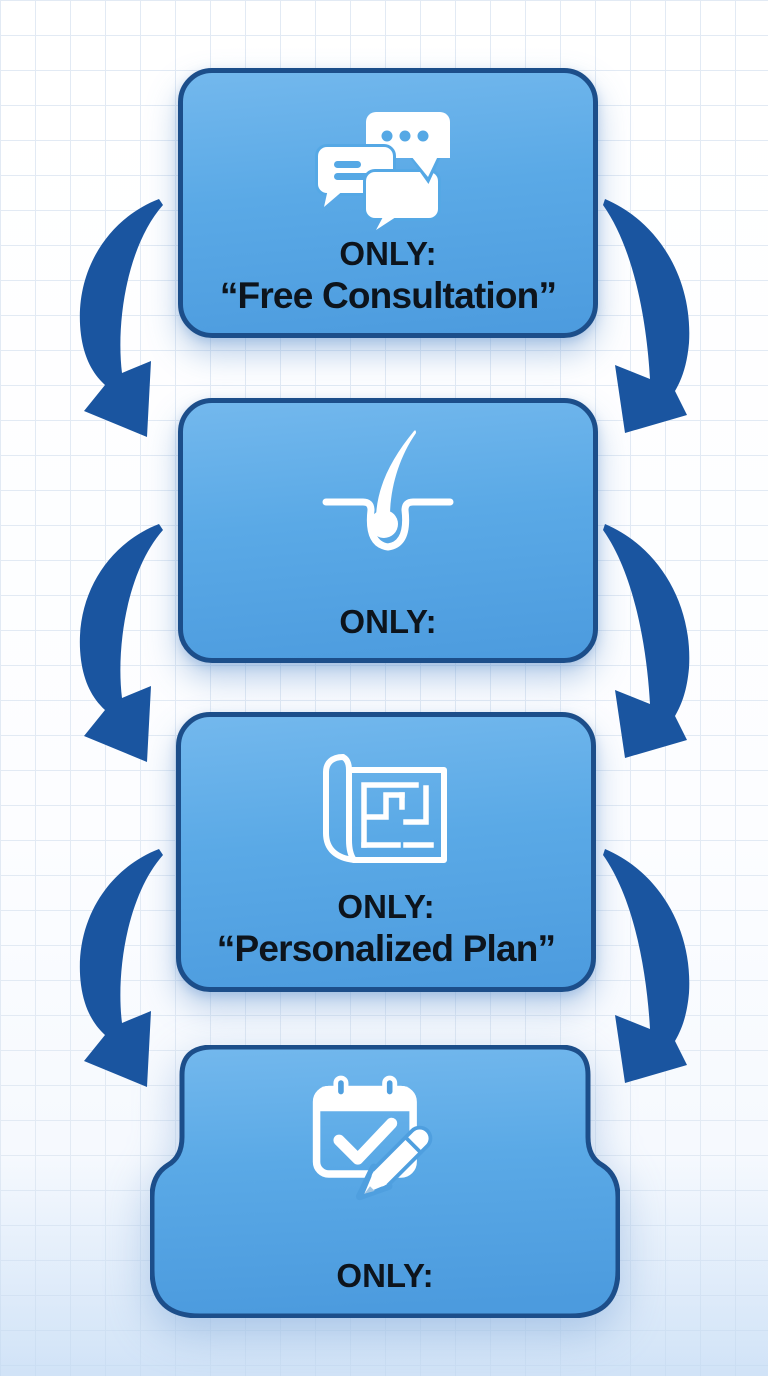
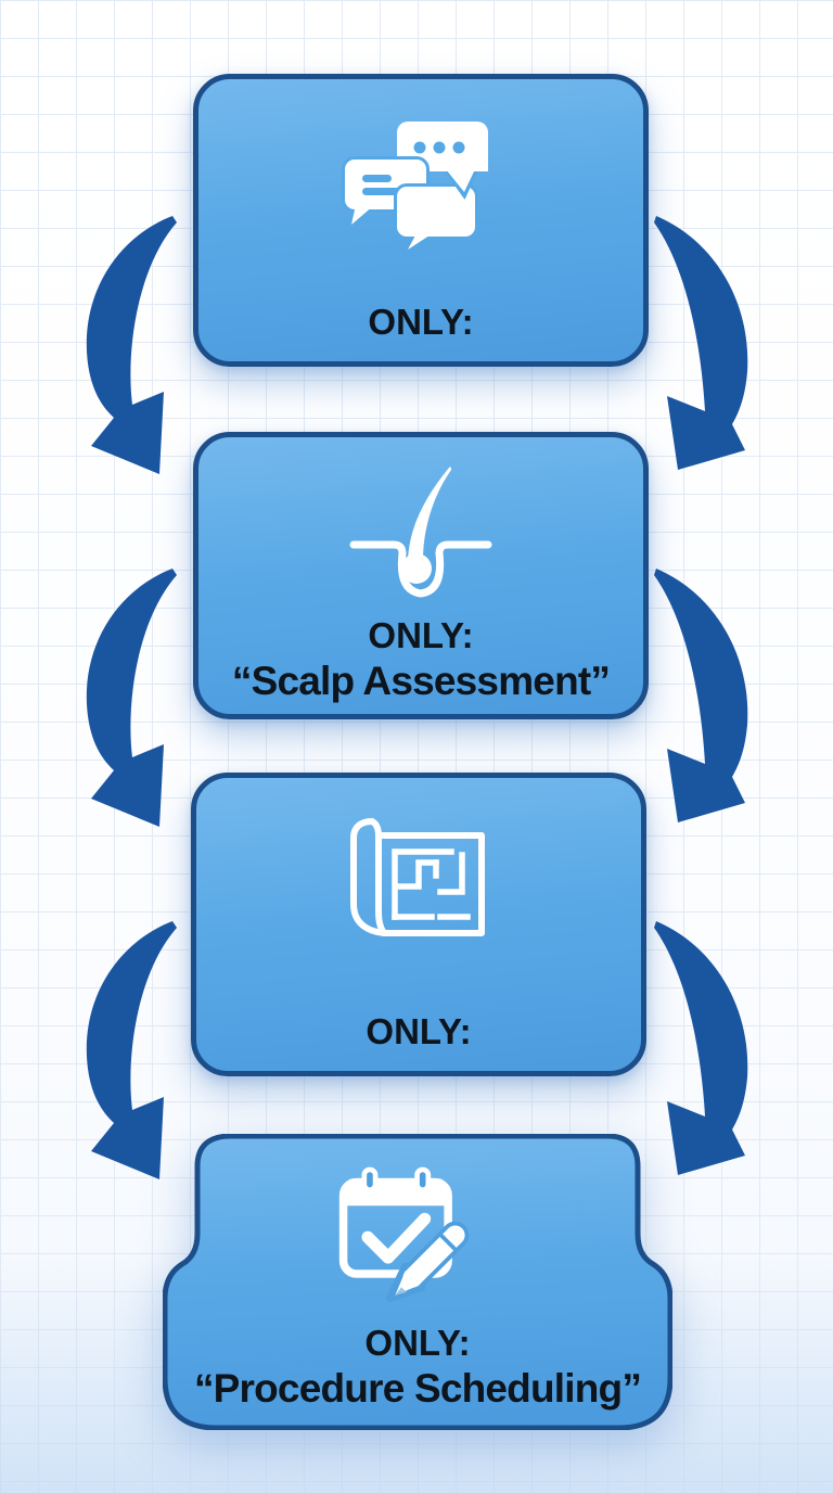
  ONLY:
- “Free Consultation”
  ONLY:
+ “Scalp Assessment”
  ONLY:
- “Personalized Plan”
  ONLY:
+ “Procedure Scheduling”
